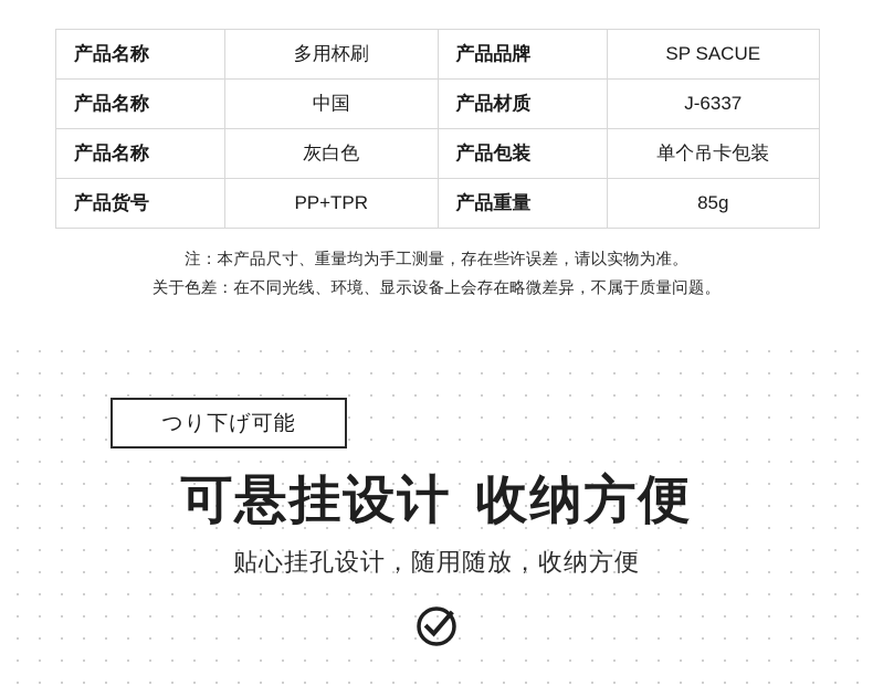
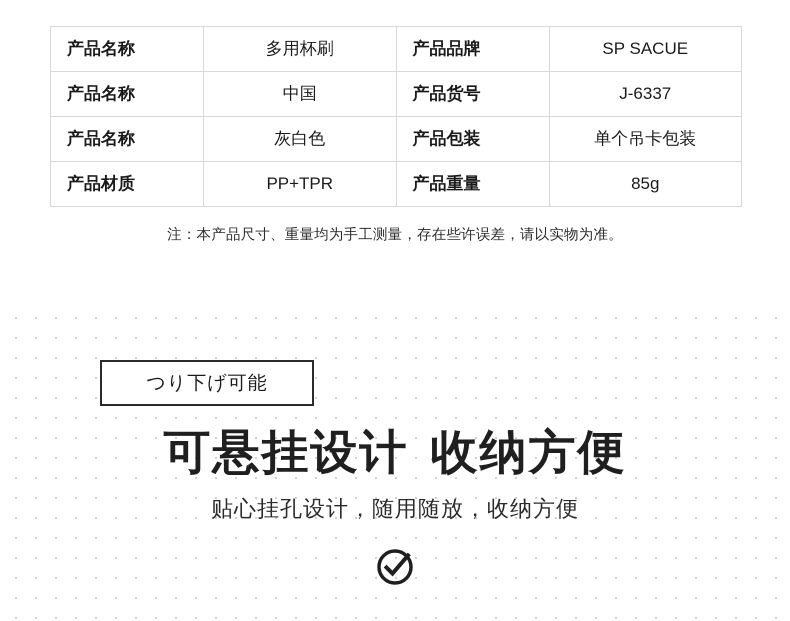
  产品名称	多用杯刷	产品品牌	SP SACUE
- 产品名称	中国	产品材质	J-6337
+ 产品名称	中国	产品货号	J-6337
  产品名称	灰白色	产品包装	单个吊卡包装
- 产品货号	PP+TPR	产品重量	85g
+ 产品材质	PP+TPR	产品重量	85g
  注：本产品尺寸、重量均为手工测量，存在些许误差，请以实物为准。
- 关于色差：在不同光线、环境、显示设备上会存在略微差异，不属于质量问题。
  つり下げ可能
  可悬挂设计 收纳方便
  贴心挂孔设计，随用随放，收纳方便
